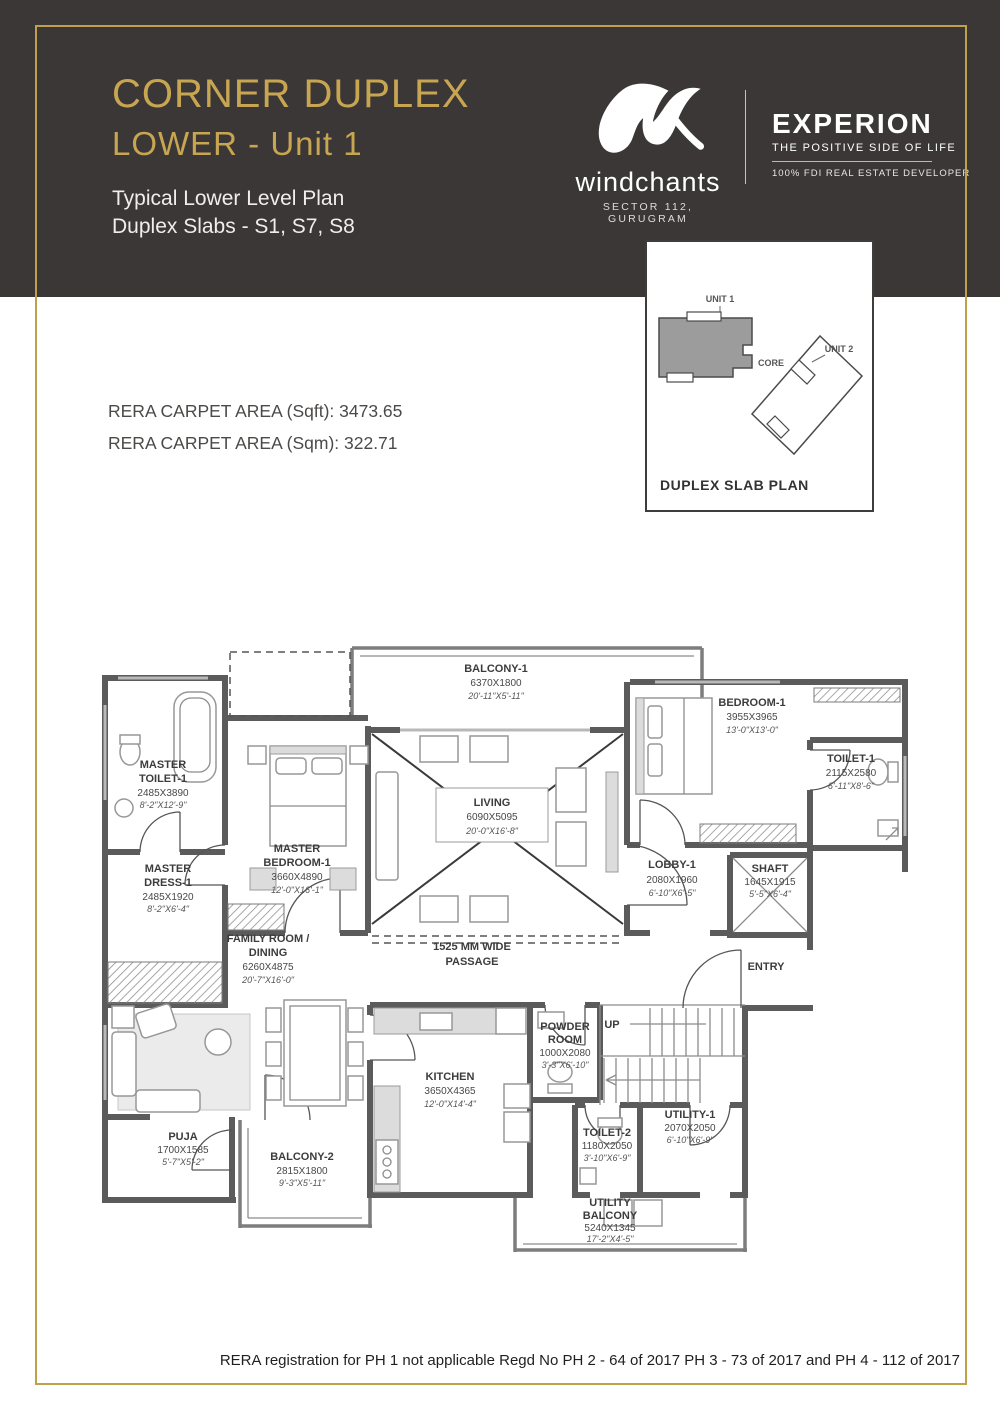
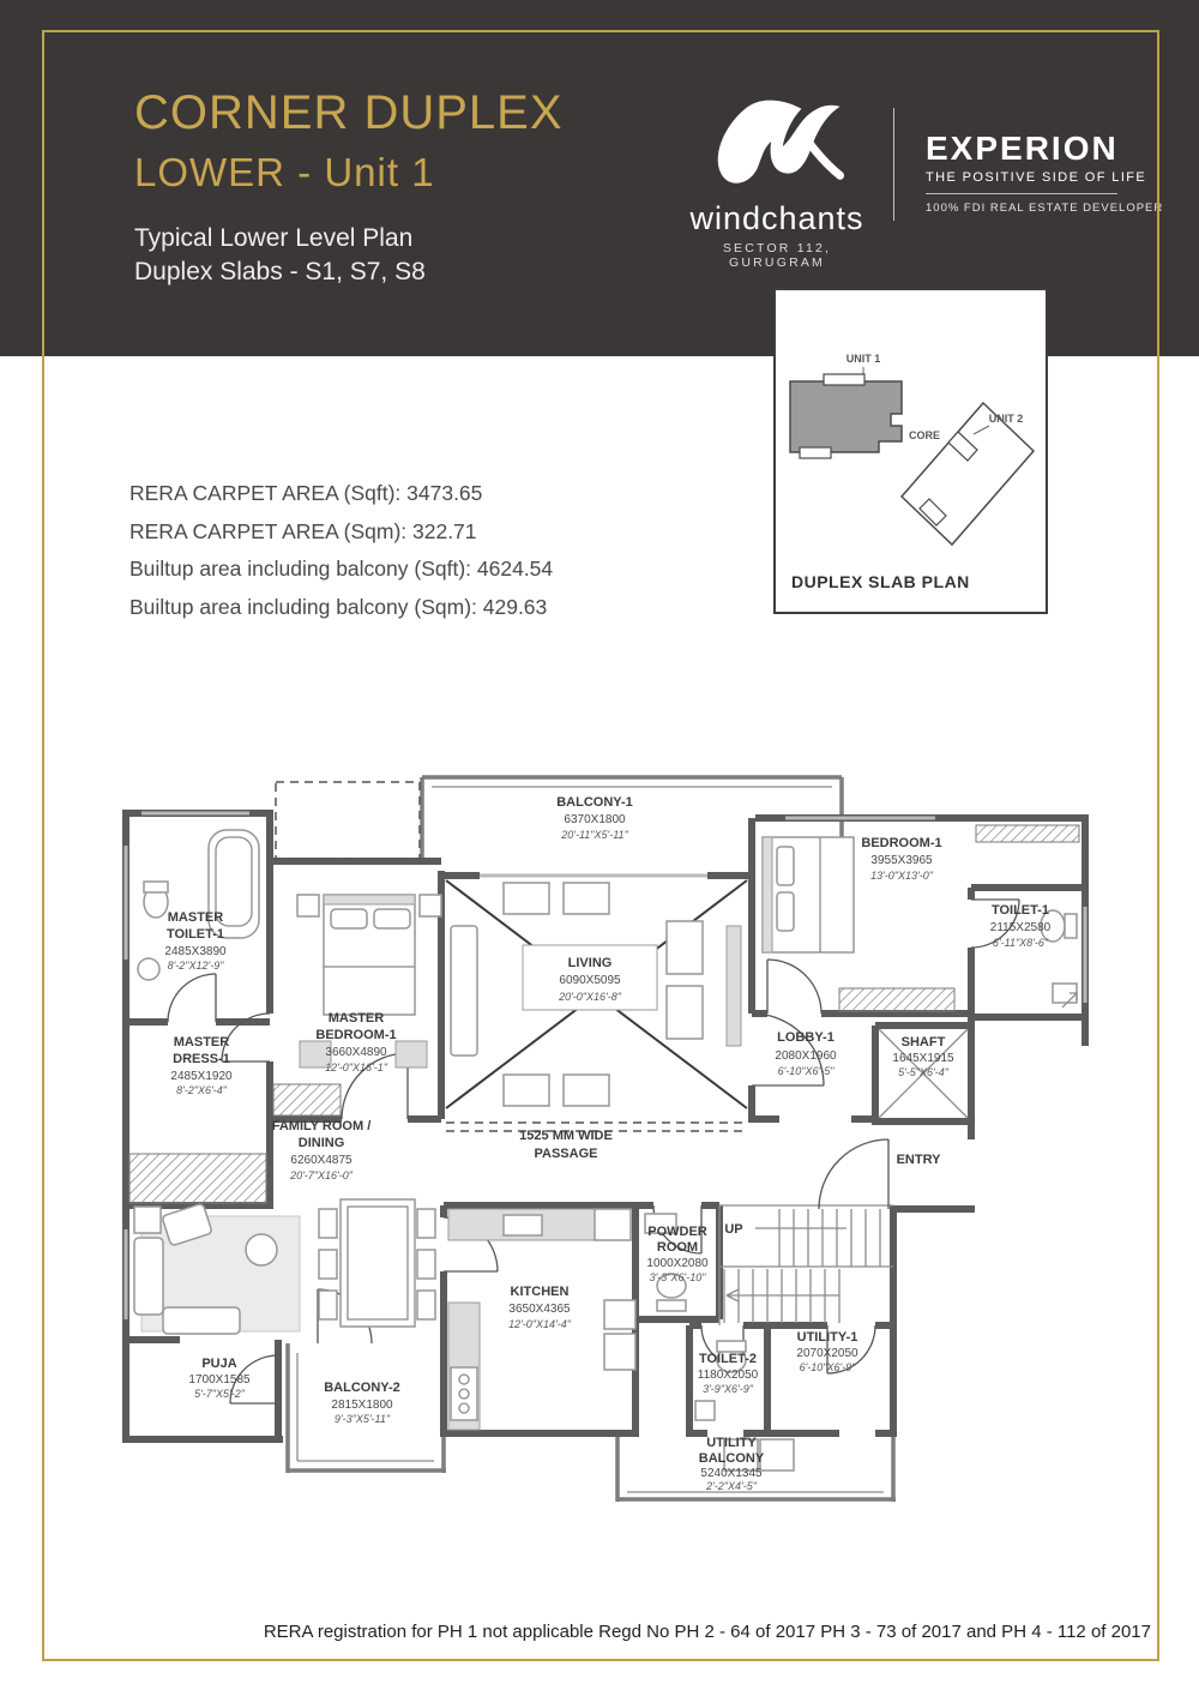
  CORNER DUPLEX
  LOWER - Unit 1
  Typical Lower Level Plan
  Duplex Slabs - S1, S7, S8
  windchants
  SECTOR 112, GURUGRAM
  EXPERION
  THE POSITIVE SIDE OF L
  100% FDI REAL ESTATE DEVE
  UNIT 1
  CORE
  UNIT 2
  DUPLEX SLAB PLAN
  RERA CARPET AREA (Sqft): 3473.65
  RERA CARPET AREA (Sqm): 322.71
+ Builtup area including balcony (Sqft): 4624.54
+ Builtup area including balcony (Sqm): 429.63
  MASTER
  TOILET-1
  2485X3890
  8'-2"X12'-9"
  MASTER
  DRESS-1
  2485X1920
  8'-2"X6'-4"
  MASTER
  BEDROOM-1
  3660X4890
  12'-0"X16'-1"
  BALCONY-1
  6370X1800
  20'-11"X5'-11"
  LIVING
  6090X5095
  20'-0"X16'-8"
  BEDROOM-1
  3955X3965
  13'-0"X13'-0"
  TOILET-1
  2115X2580
  6'-11"X8'-6"
  LOBBY-1
  2080X1960
  6'-10"X6'-5"
  SHAFT
  1645X1915
  5'-5"X6'-4"
  FAMILY ROOM /
  DINING
  6260X4875
  20'-7"X16'-0"
  1525 MM WIDE
  PASSAGE
  KITCHEN
  3650X4365
  12'-0"X14'-4"
  POWDER
  ROOM
  1000X2080
  3'-3"X6'-10"
  TOILET-2
  1180X2050
- 3'-10"X6'-9"
+ 3'-9"X6'-9"
  UTILITY-1
  2070X2050
  6'-10"X6'-9"
  UTILITY
  BALCONY
  5240X1345
- 17'-2"X4'-5"
+ 2'-2"X4'-5"
  PUJA
  1700X1585
  5'-7"X5'-2"
  BALCONY-2
  2815X1800
  9'-3"X5'-11"
  ENTRY
  UP
  RERA registration for PH 1 not applicable Regd No PH 2 - 64 of 2017 PH 3 - 73 of 2017 and PH 4 - 112 of 2017
